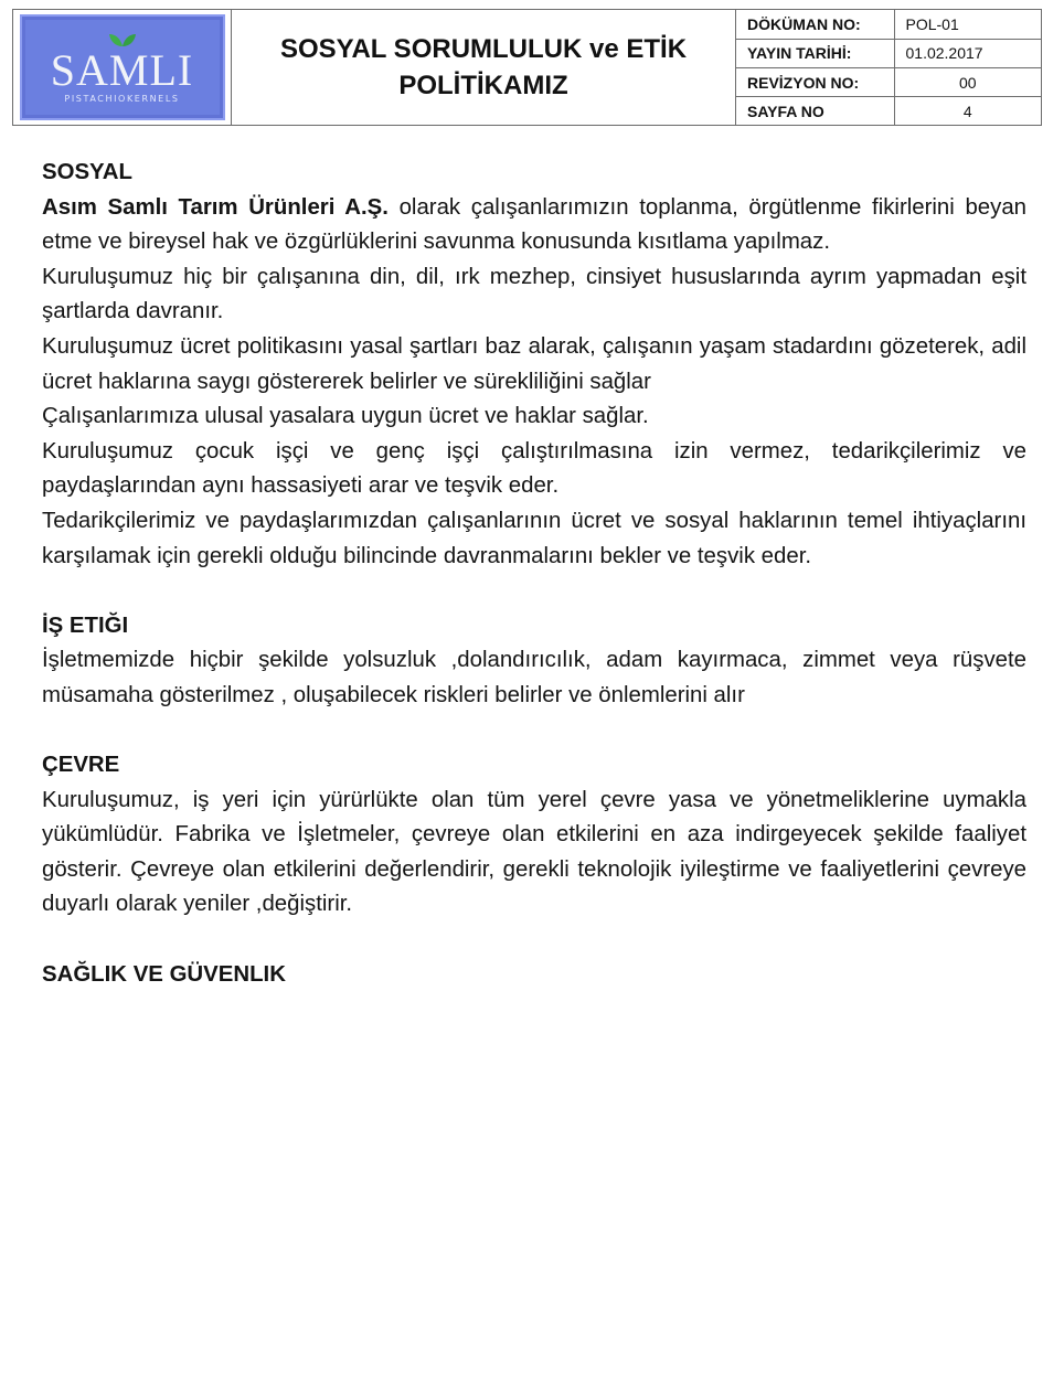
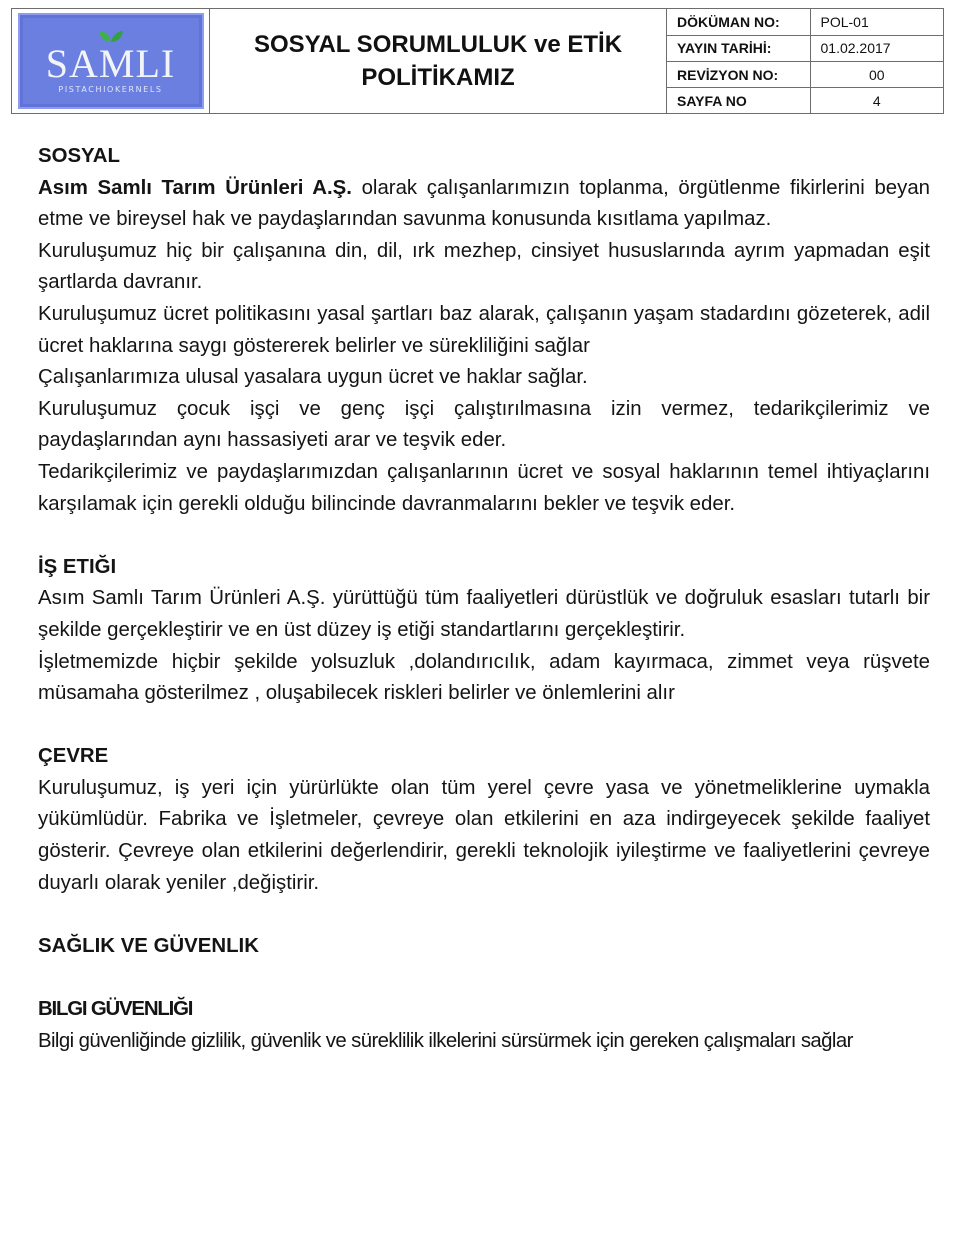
  SAMLI
  PISTACHIOKERNELS
  SOSYAL SORUMLULUK ve ETİK
  POLİTİKAMIZ
  DÖKÜMAN NO:	POL-01
  YAYIN TARİHİ:	01.02.2017
  REVİZYON NO:	00
  SAYFA NO	4
  SOSYAL
- Asım Samlı Tarım Ürünleri A.Ş. olarak çalışanlarımızın toplanma, örgütlenme fikirlerini beyan etme ve bireysel hak ve özgürlüklerini savunma konusunda kısıtlama yapılmaz.
+ Asım Samlı Tarım Ürünleri A.Ş. olarak çalışanlarımızın toplanma, örgütlenme fikirlerini beyan etme ve bireysel hak ve paydaşlarından savunma konusunda kısıtlama yapılmaz.
  Kuruluşumuz hiç bir çalışanına din, dil, ırk mezhep, cinsiyet hususlarında ayrım yapmadan eşit şartlarda davranır.
  Kuruluşumuz ücret politikasını yasal şartları baz alarak, çalışanın yaşam stadardını gözeterek, adil ücret haklarına saygı göstererek belirler ve sürekliliğini sağlar
  Çalışanlarımıza ulusal yasalara uygun ücret ve haklar sağlar.
  Kuruluşumuz çocuk işçi ve genç işçi çalıştırılmasına izin vermez, tedarikçilerimiz ve paydaşlarından aynı hassasiyeti arar ve teşvik eder.
  Tedarikçilerimiz ve paydaşlarımızdan çalışanlarının ücret ve sosyal haklarının temel ihtiyaçlarını karşılamak için gerekli olduğu bilincinde davranmalarını bekler ve teşvik eder.
  İŞ ETIĞI
+ Asım Samlı Tarım Ürünleri A.Ş. yürüttüğü tüm faaliyetleri dürüstlük ve doğruluk esasları tutarlı bir şekilde gerçekleştirir ve en üst düzey iş etiği standartlarını gerçekleştirir.
  İşletmemizde hiçbir şekilde yolsuzluk ,dolandırıcılık, adam kayırmaca, zimmet veya rüşvete müsamaha gösterilmez , oluşabilecek riskleri belirler ve önlemlerini alır
  ÇEVRE
  Kuruluşumuz, iş yeri için yürürlükte olan tüm yerel çevre yasa ve yönetmeliklerine uymakla yükümlüdür. Fabrika ve İşletmeler, çevreye olan etkilerini en aza indirgeyecek şekilde faaliyet gösterir. Çevreye olan etkilerini değerlendirir, gerekli teknolojik iyileştirme ve faaliyetlerini çevreye duyarlı olarak yeniler ,değiştirir.
  SAĞLIK VE GÜVENLIK
+ BILGI GÜVENLIĞI
+ Bilgi güvenliğinde gizlilik, güvenlik ve süreklilik ilkelerini sürsürmek için gereken çalışmaları sağlar
